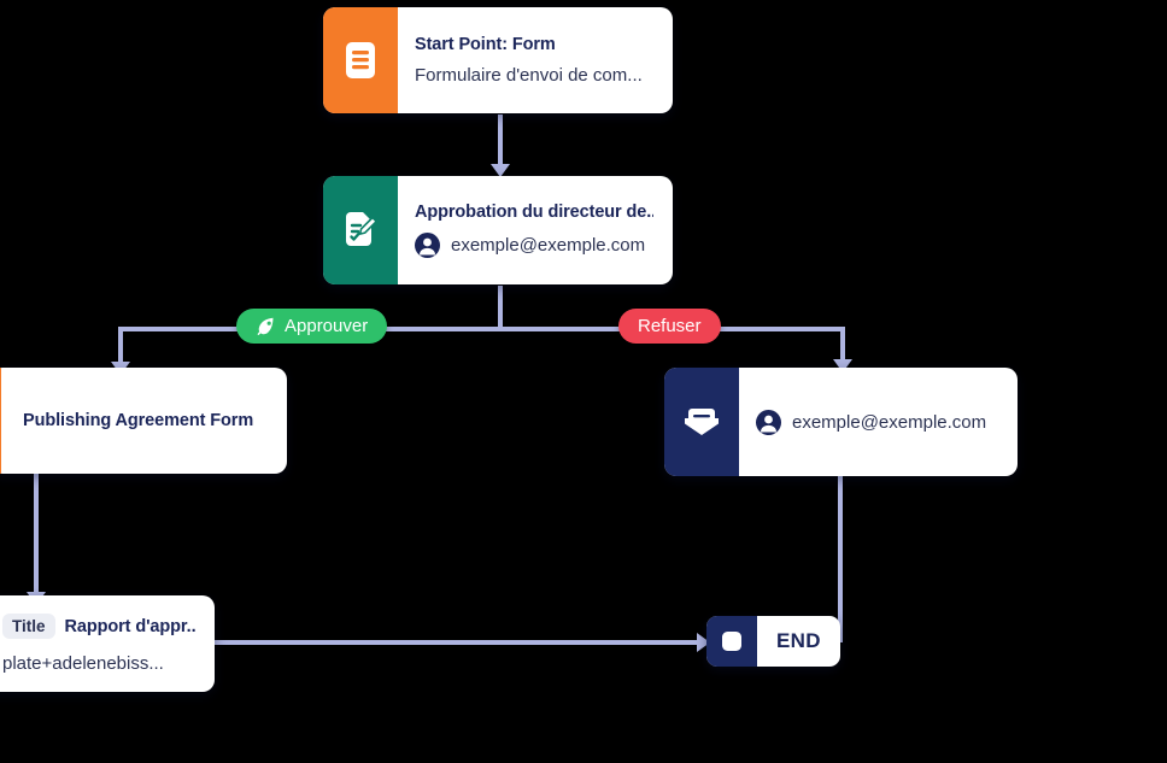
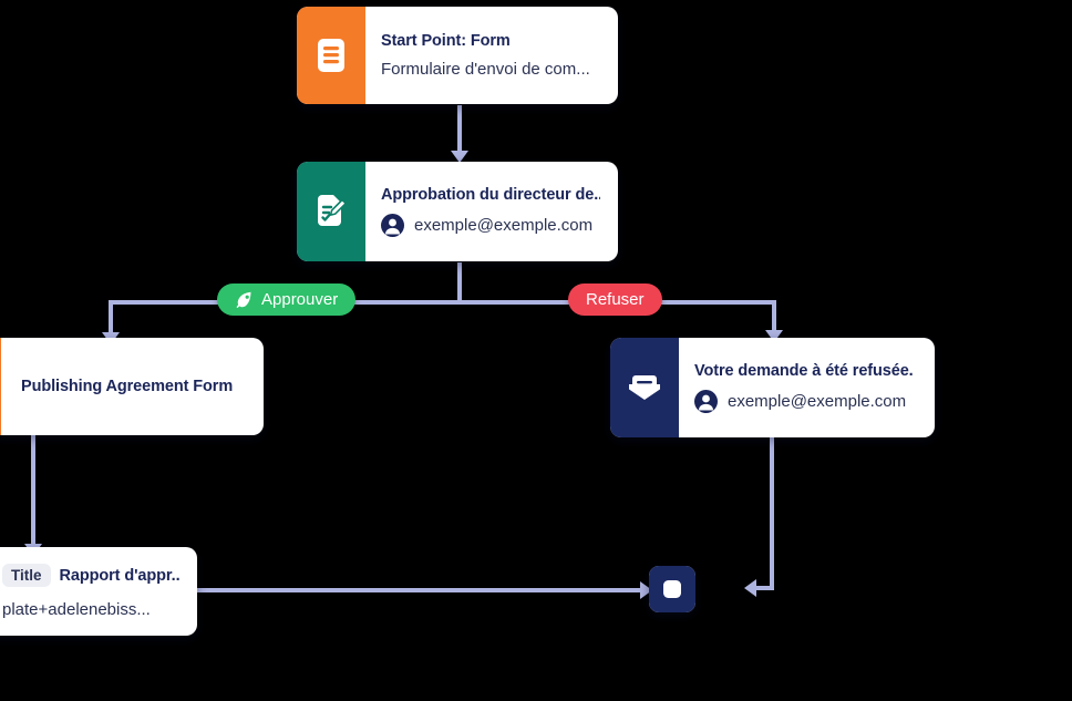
  Start Point: Form
  Formulaire d'envoi de com...
  Approbation du directeur de.
  exemple@exemple.com
  Publishing Agreement Form
+ Votre demande à été refusée.
  exemple@exemple.com
  Title
  Rapport d'appr..
  plate+adelenebiss...
  Approuver
  Refuser
- END
